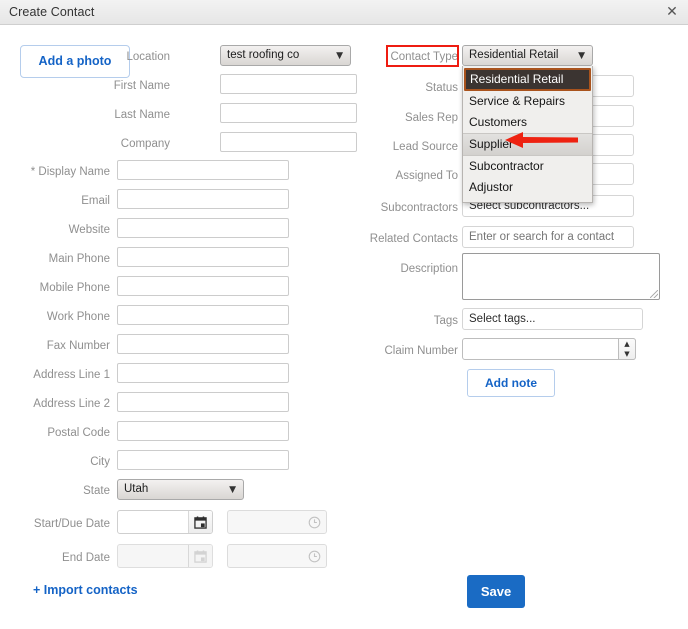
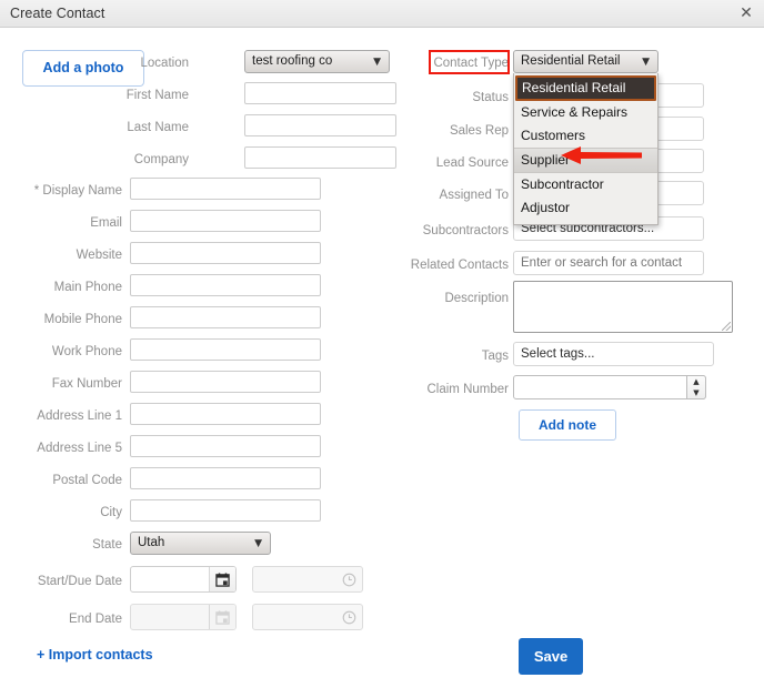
  Create Contact
  ✕
  Add a photo
  Location
  test roofing co
  ▼
  First Name
  Last Name
  Company
  * Display Name
  Email
  Website
  Main Phone
  Mobile Phone
  Work Phone
  Fax Number
  Address Line 1
- Address Line 2
+ Address Line 5
  Postal Code
  City
  State
  Utah
  ▼
  Start/Due Date
  End Date
  + Import contacts
  Contact Type
  Residential Retail
  ▼
  Status
  Sales Rep
  Lead Source
  Assigned To
  Subcontractors
  Select subcontractors...
  Related Contacts
  Enter or search for a contact
  Description
  Tags
  Select tags...
  Claim Number
  ▲
  ▼
  Add note
  Save
  Residential Retail
  Service & Repairs
  Customers
  Supplier
  Subcontractor
  Adjustor
